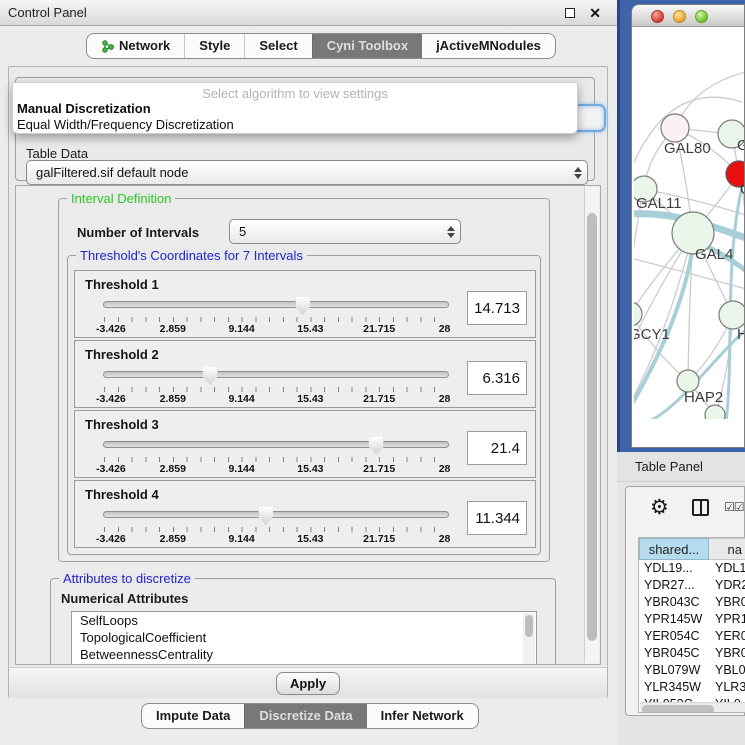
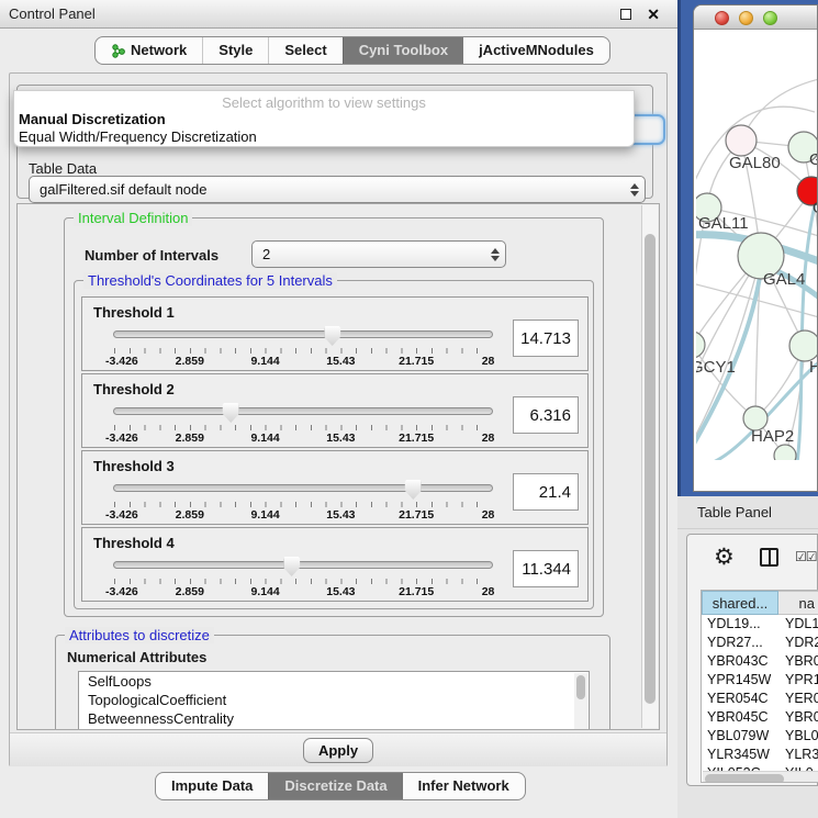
  Control Panel
  ✕
  Network
  Style
  Select
  Cyni Toolbox
  jActiveMNodules
  Table Data
  galFiltered.sif default node
  Interval Definition
  Number of Intervals
- 5
+ 2
- Threshold's Coordinates for 7 Intervals
+ Threshold's Coordinates for 5 Intervals
  Threshold 1
  -3.426
  2.859
  9.144
  15.43
  21.715
  28
  14.713
  Threshold 2
  -3.426
  2.859
  9.144
  15.43
  21.715
  28
  6.316
  Threshold 3
  -3.426
  2.859
  9.144
  15.43
  21.715
  28
  21.4
  Threshold 4
  -3.426
  2.859
  9.144
  15.43
  21.715
  28
  11.344
  Attributes to discretize
  Numerical Attributes
  SelfLoops
  TopologicalCoefficient
  BetweennessCentrality
  Apply
  Impute Data
  Discretize Data
  Infer Network
  Select algorithm to view settings
  Manual Discretization
  Equal Width/Frequency Discretization
  GAL80
  GAL11
  GAL4
  GCY1
  H
  HAP2
  Table Panel
  ⚙
  ☑☑
  shared...
  na
  YDL19...
  YDL1
  YDR27...
  YDR
  YBR043C
  YBR0
  YPR145W
  YPR1
  YER054C
  YER0
  YBR045C
  YBR0
  YBL079W
  YBL0
  YLR345W
  YLR3
